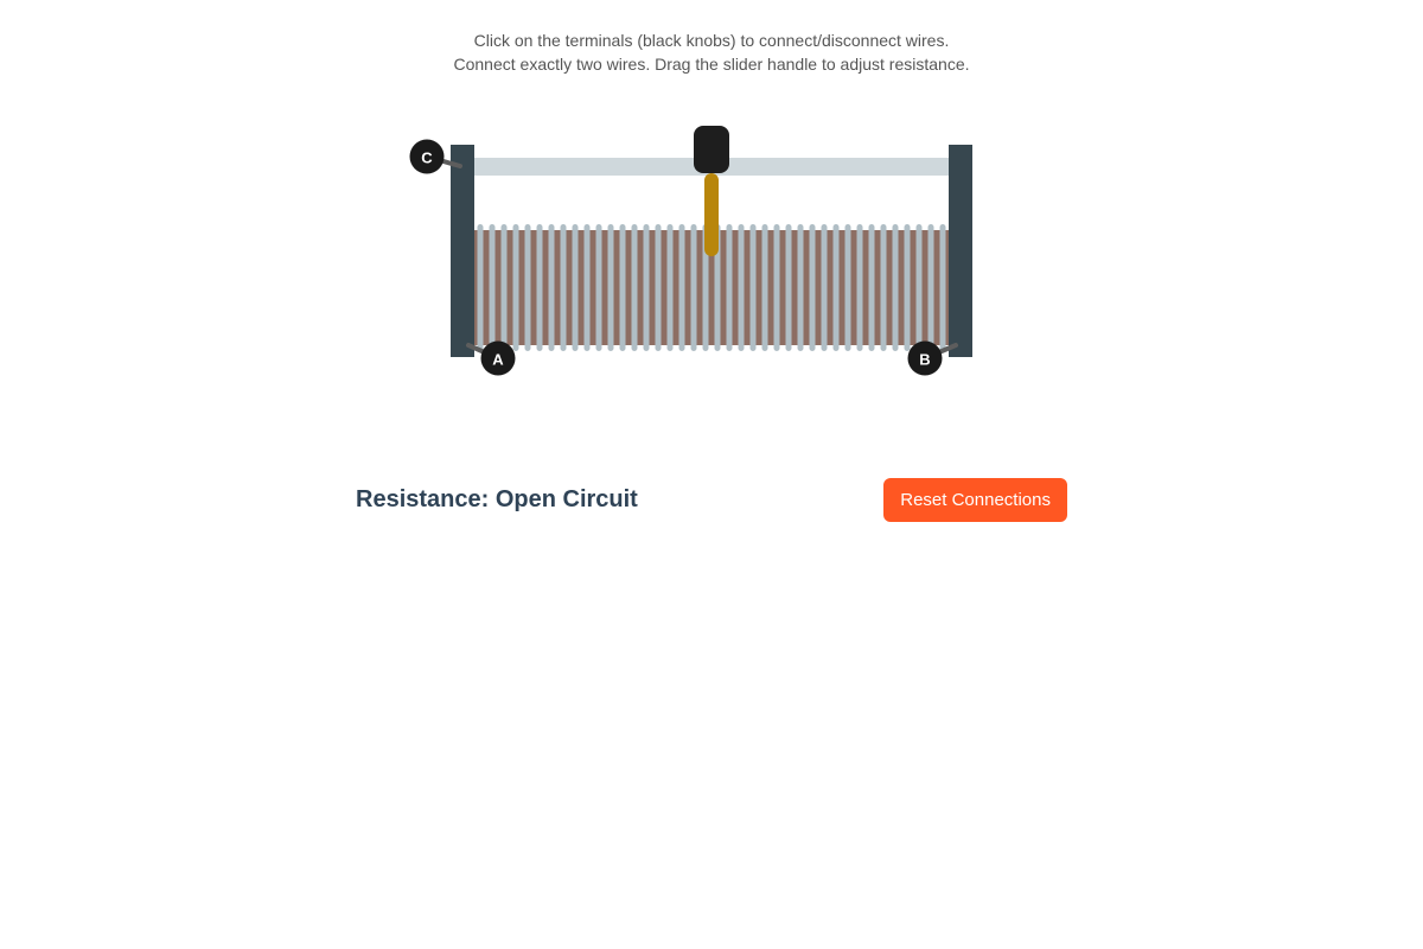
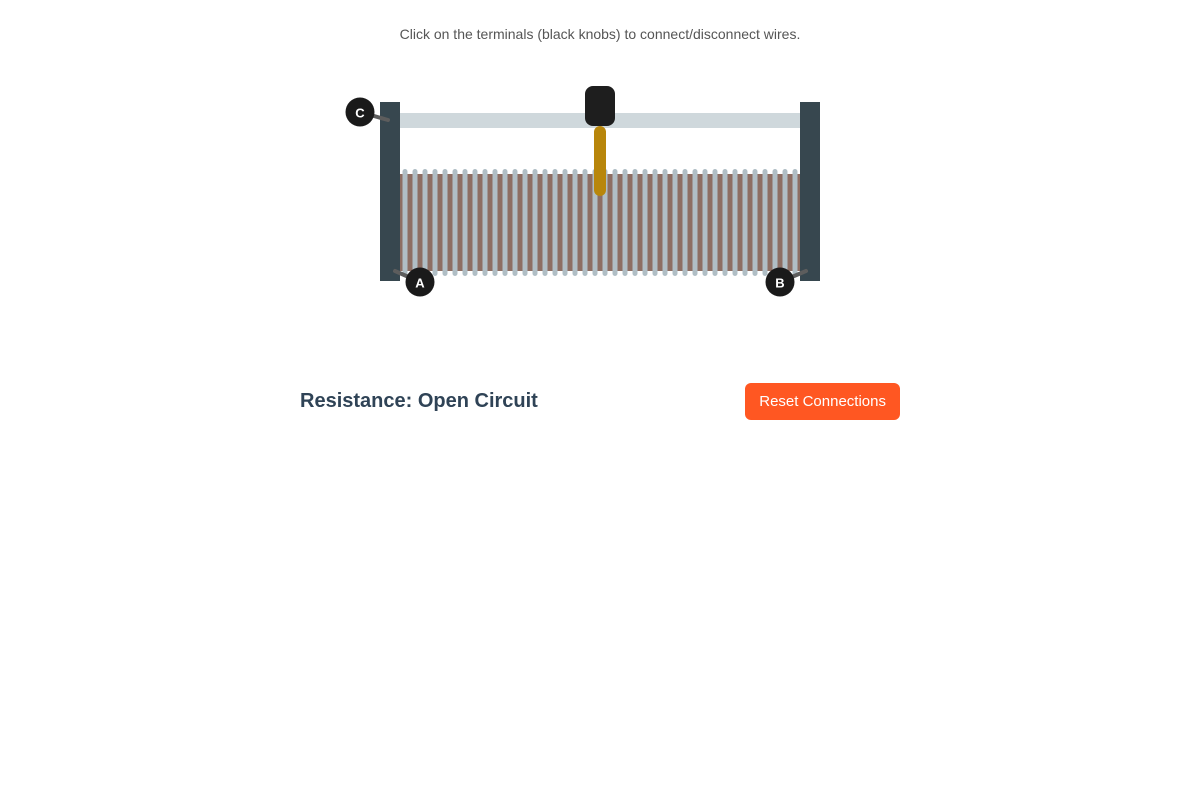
  Click on the terminals (black knobs) to connect/disconnect wires.
- Connect exactly two wires. Drag the slider handle to adjust resistance.
  C
  A
  B
  Resistance: Open Circuit
  Reset Connections
